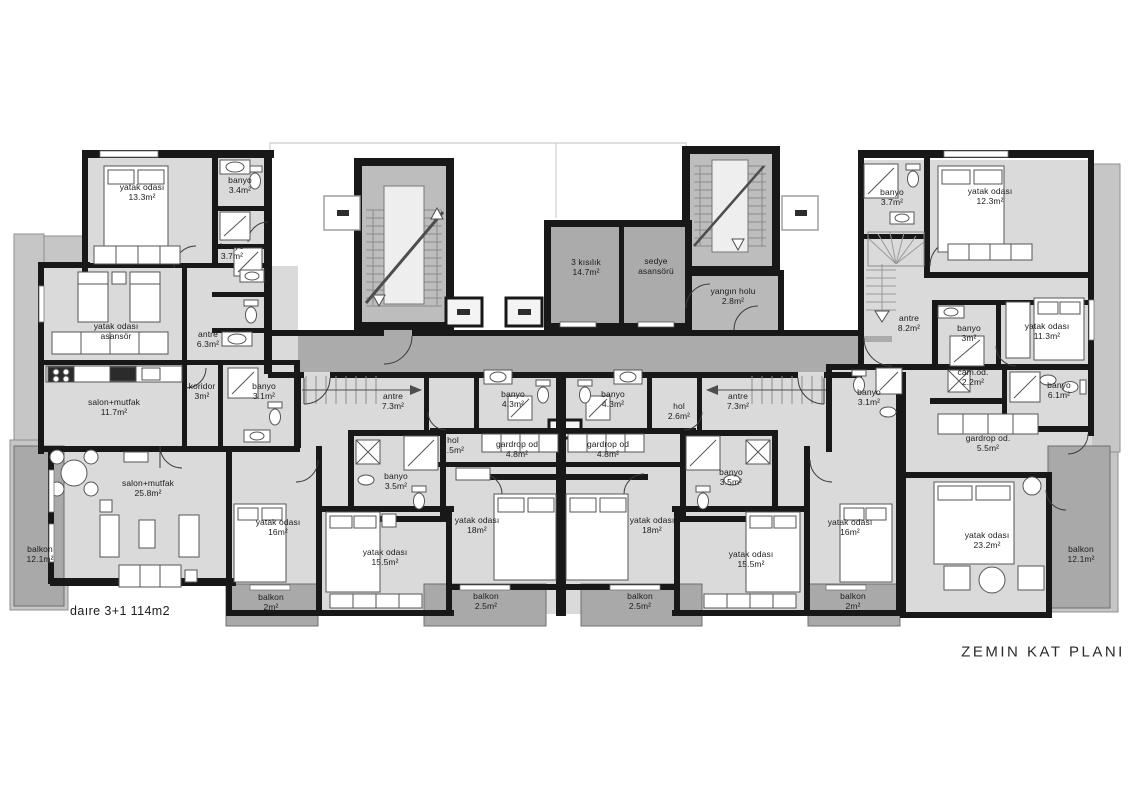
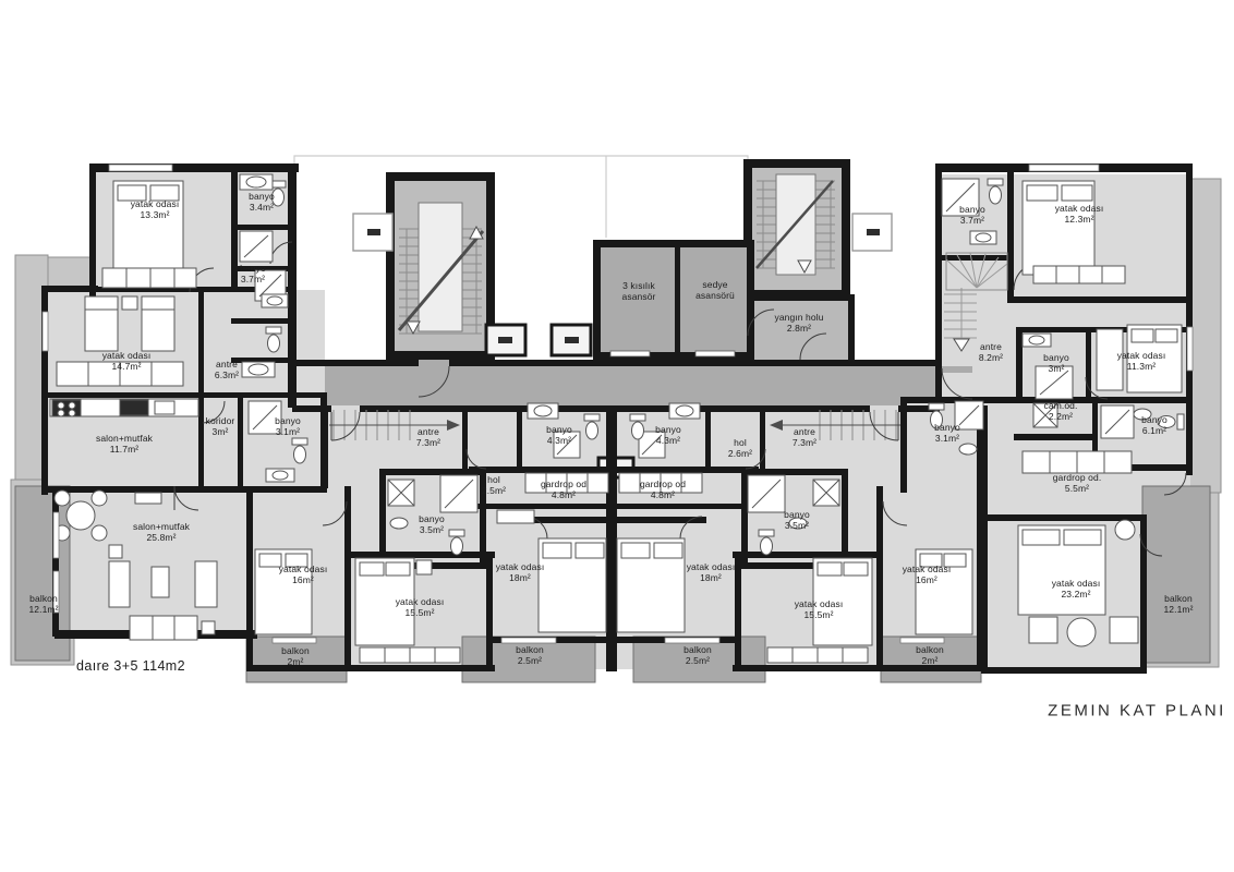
  yatak odası
  13.3m²
  banyo
  3.4m²
  banyo
  3.7m²
  yatak odası
- asansör
+ 14.7m²
  antre
  6.3m²
  salon+mutfak
  11.7m²
  koridor
  3m²
  banyo
  3.1m²
  salon+mutfak
  25.8m²
  balkon
  12.1m²
  yatak odası
  16m²
  balkon
  2m²
  3 kısılık
- 14.7m²
+ asansör
  sedye
  asansörü
  yangın holu
  2.8m²
  antre
  7.3m²
  banyo
  4.3m²
  hol
  2.5m²
  gardrop od
  4.8m²
  banyo
  3.5m²
  yatak odası
  15.5m²
  yatak odası
  18m²
  balkon
  2.5m²
  banyo
  4.3m²
  antre
  7.3m²
  hol
  2.6m²
  gardrop od
  4.8m²
  banyo
  3.5m²
  yatak odası
  18m²
  yatak odası
  15.5m²
  balkon
  2.5m²
  balkon
  2m²
  banyo
  3.1m²
  yatak odası
  16m²
  banyo
  3.7m²
  yatak odası
  12.3m²
  antre
  8.2m²
  banyo
  3m²
  yatak odası
  11.3m²
  cam.od.
  2.2m²
  banyo
  6.1m²
  gardrop od.
  5.5m²
  yatak odası
  23.2m²
  balkon
  12.1m²
  ZEMIN KAT PLANI
- daıre 3+1 114m2
+ daıre 3+5 114m2
